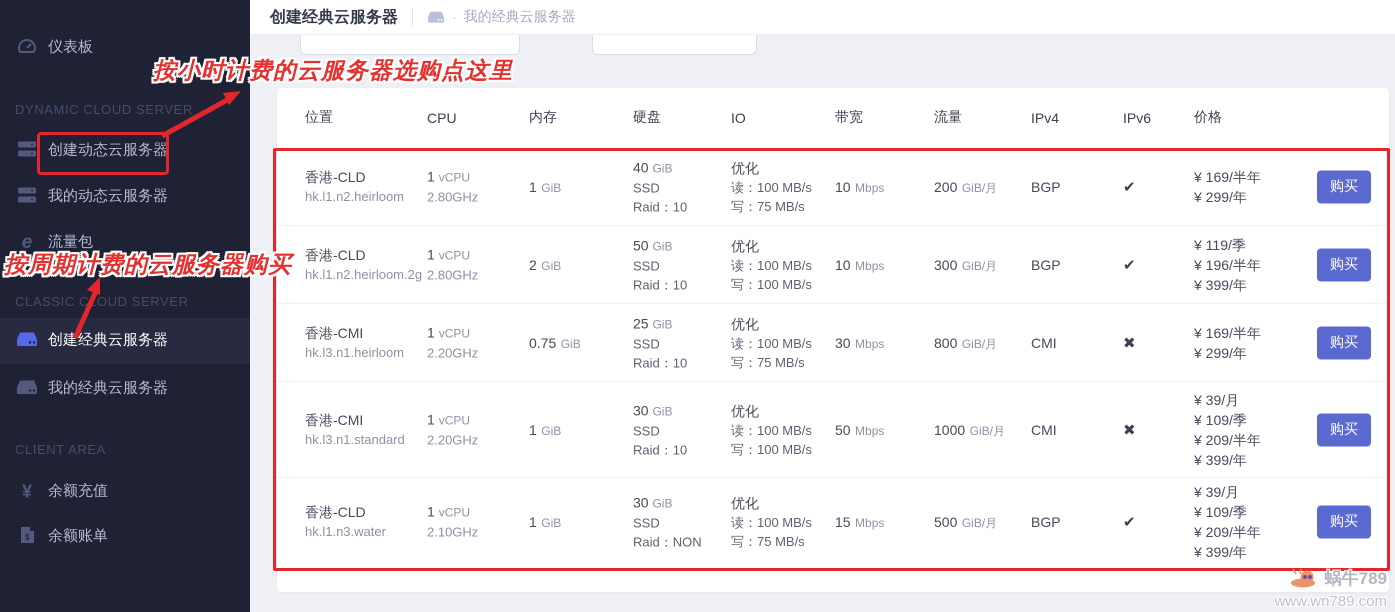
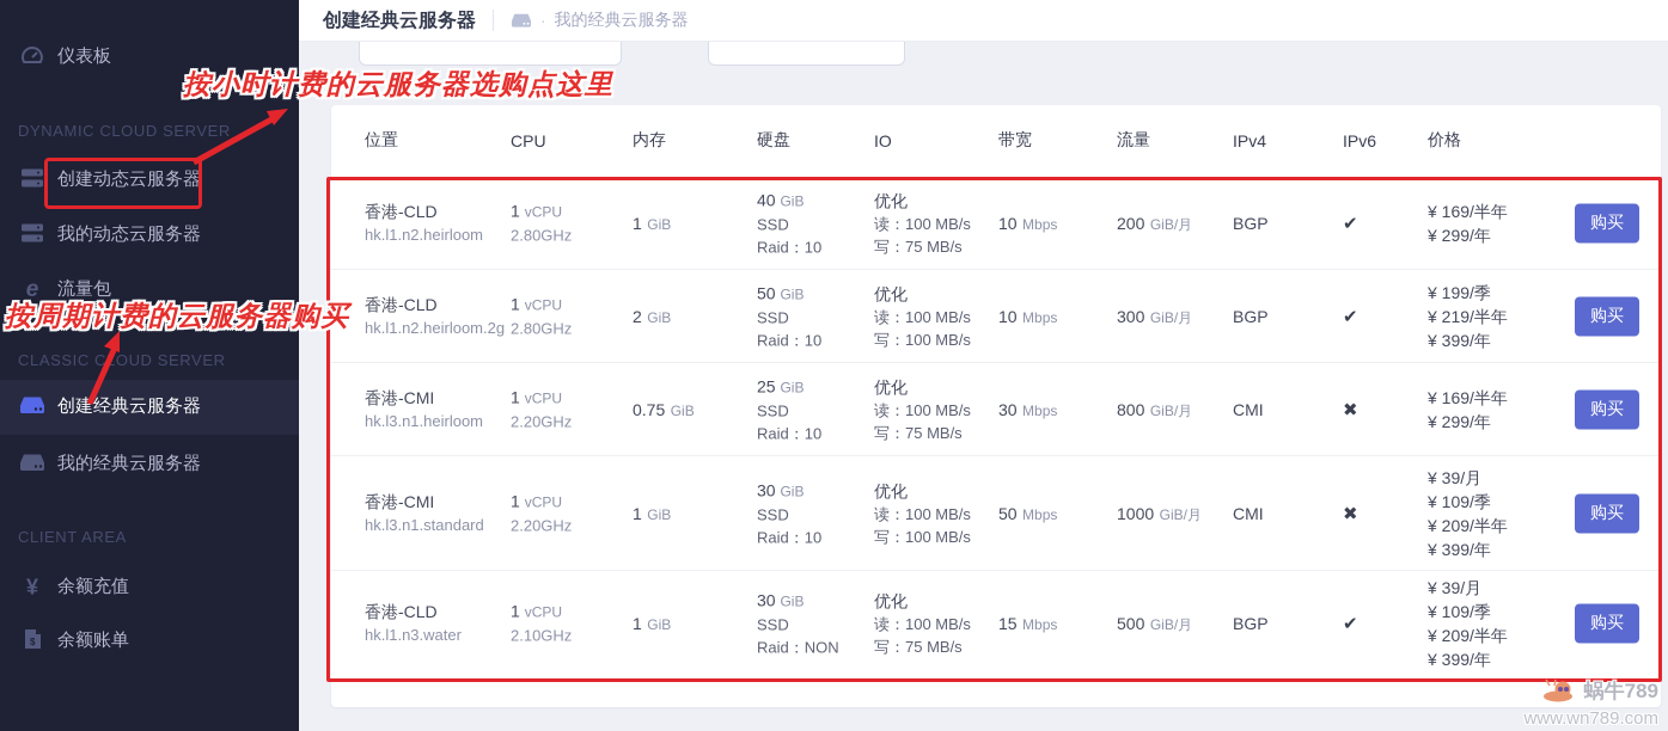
  仪表板
  DYNAMIC CLOUD SERVER
  创建动态云服务器
  我的动态云服务器
  e
  流量包
  CLASSIC COUD SERVER
  创建经典云服务器
  我的经典云服务器
  CLIENT AREA
  ¥
  余额充值
  $
  余额账单
  创建经典云服务器
  ·
  我的经典云服务器
  位置
  CPU
  内存
  硬盘
  IO
  带宽
  流量
  IPv4
  IPv6
  价格
  香港-CLD
  hk.l1.n2.heirloom
  1 vCPU
  2.80GHz
  1 GiB
  40 GiB
  SSD
  Raid：10
  优化
  读：100 MB/s
  写：75 MB/s
  10 Mbps
  200 GiB/月
  BGP
  ✔
  ¥ 169/半年
  ¥ 299/年
  购买
  香港-CLD
  hk.l1.n2.heirloom.2g
  1 vCPU
  2.80GHz
  2 GiB
  50 GiB
  SSD
  Raid：10
  优化
  读：100 MB/s
  写：100 MB/s
  10 Mbps
  300 GiB/月
  BGP
  ✔
- ¥ 119/季
+ ¥ 199/季
- ¥ 196/半年
+ ¥ 219/半年
  ¥ 399/年
  购买
  香港-CMI
  hk.l3.n1.heirloom
  1 vCPU
  2.20GHz
  0.75 GiB
  25 GiB
  SSD
  Raid：10
  优化
  读：100 MB/s
  写：75 MB/s
  30 Mbps
  800 GiB/月
  CMI
  ✖
  ¥ 169/半年
  ¥ 299/年
  购买
  香港-CMI
  hk.l3.n1.standard
  1 vCPU
  2.20GHz
  1 GiB
  30 GiB
  SSD
  Raid：10
  优化
  读：100 MB/s
  写：100 MB/s
  50 Mbps
  1000 GiB/月
  CMI
  ✖
  ¥ 39/月
  ¥ 109/季
  ¥ 209/半年
  ¥ 399/年
  购买
  香港-CLD
  hk.l1.n3.water
  1 vCPU
  2.10GHz
  1 GiB
  30 GiB
  SSD
  Raid：NON
  优化
  读：100 MB/s
  写：75 MB/s
  15 Mbps
  500 GiB/月
  BGP
  ✔
  ¥ 39/月
  ¥ 109/季
  ¥ 209/半年
  ¥ 399/年
  购买
  按小时计费的云服务器选购点这里
  按周期计费的云服务器购买
  蜗牛789
  www.wn789.com
